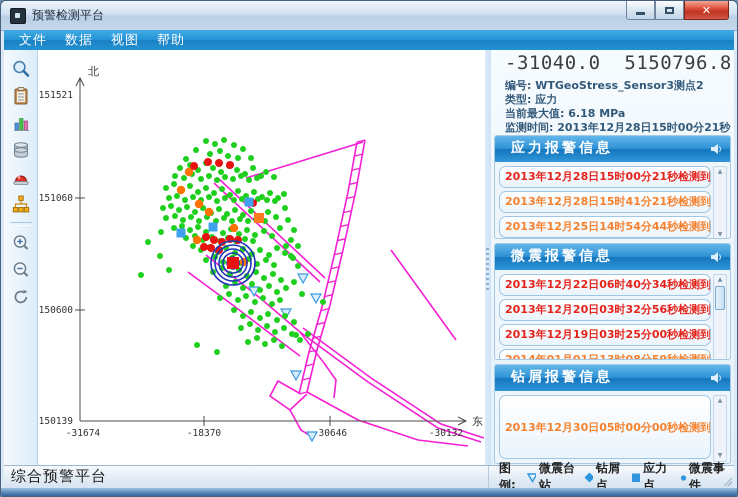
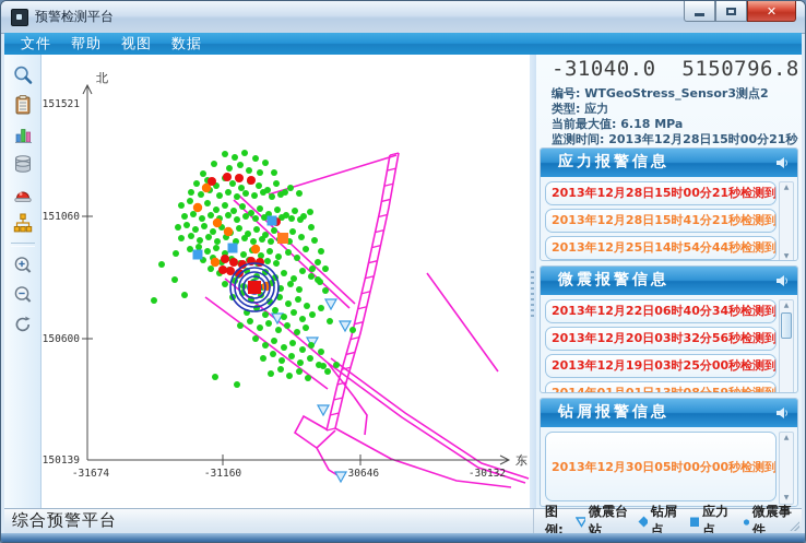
  预警检测平台
  ✕
  文件
- 数据
+ 帮助
  视图
- 帮助
+ 数据
  北
  东
  151521
  151060
  150600
  150139
  -31674
- -18370
+ -31160
  30646
  -30132
  -31040.0 5150796.8
  编号: WTGeoStress_Sensor3测点2
  类型: 应力
  当前最大值: 6.18 MPa
  监测时间: 2013年12月28日15时00分21秒
  应力报警信息
  2013年12月28日15时00分21秒检测到
  2013年12月28日15时41分21秒检测到
  2013年12月25日14时54分44秒检测到
  微震报警信息
  2013年12月22日06时40分34秒检测到
  2013年12月20日03时32分56秒检测到
  2013年12月19日03时25分00秒检测到
  钻屑报警信息
  2013年12月30日05时00分00秒检测到
  综合预警平台
  图例:
  微震台站
  钻屑点
  应力点
  微震事件
